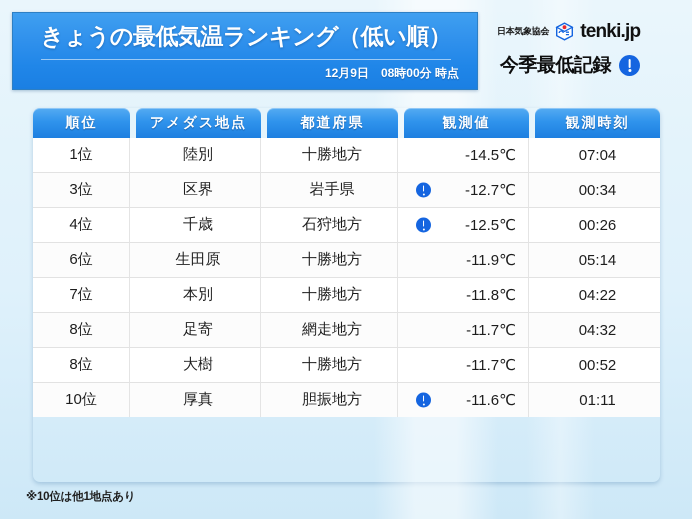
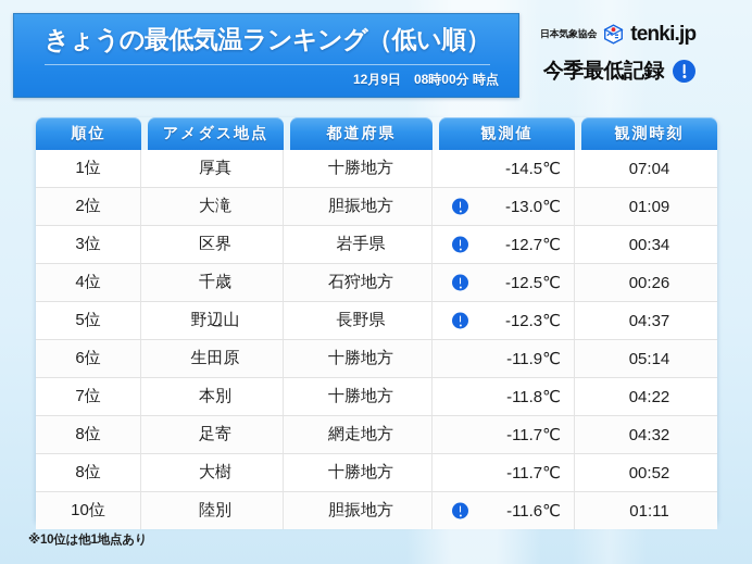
  きょうの最低気温ランキング（低い順）
  12月9日 08時00分 時点
  日本気象協会
  tenki.jp
  今季最低記録
  順位		アメダス地点		都道府県		観測値		観測時刻
- 1位		陸別		十勝地方		-14.5℃		07:04
+ 1位		厚真		十勝地方		-14.5℃		07:04
+ 2位		大滝		胆振地方		-13.0℃		01:09
  3位		区界		岩手県		-12.7℃		00:34
  4位		千歳		石狩地方		-12.5℃		00:26
+ 5位		野辺山		長野県		-12.3℃		04:37
  6位		生田原		十勝地方		-11.9℃		05:14
  7位		本別		十勝地方		-11.8℃		04:22
  8位		足寄		網走地方		-11.7℃		04:32
  8位		大樹		十勝地方		-11.7℃		00:52
- 10位		厚真		胆振地方		-11.6℃		01:11
+ 10位		陸別		胆振地方		-11.6℃		01:11
  ※10位は他1地点あり
